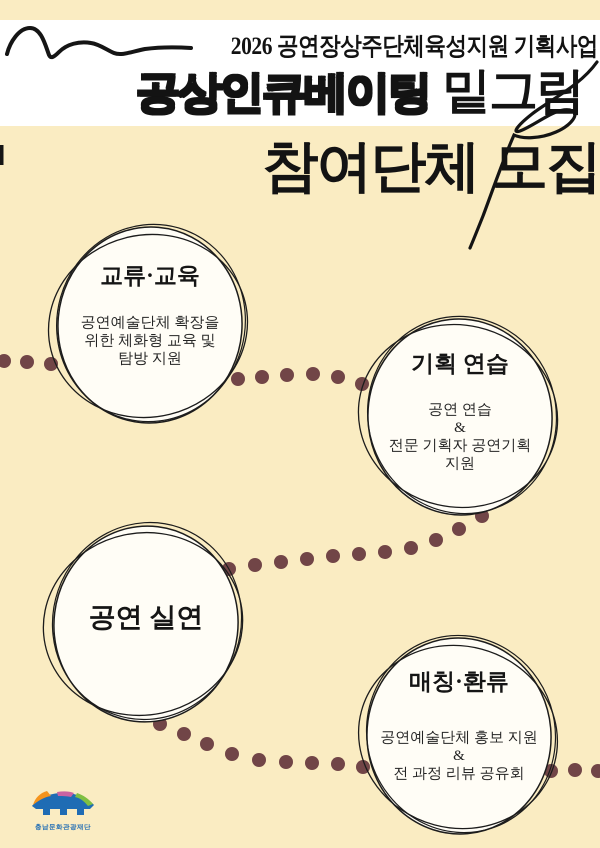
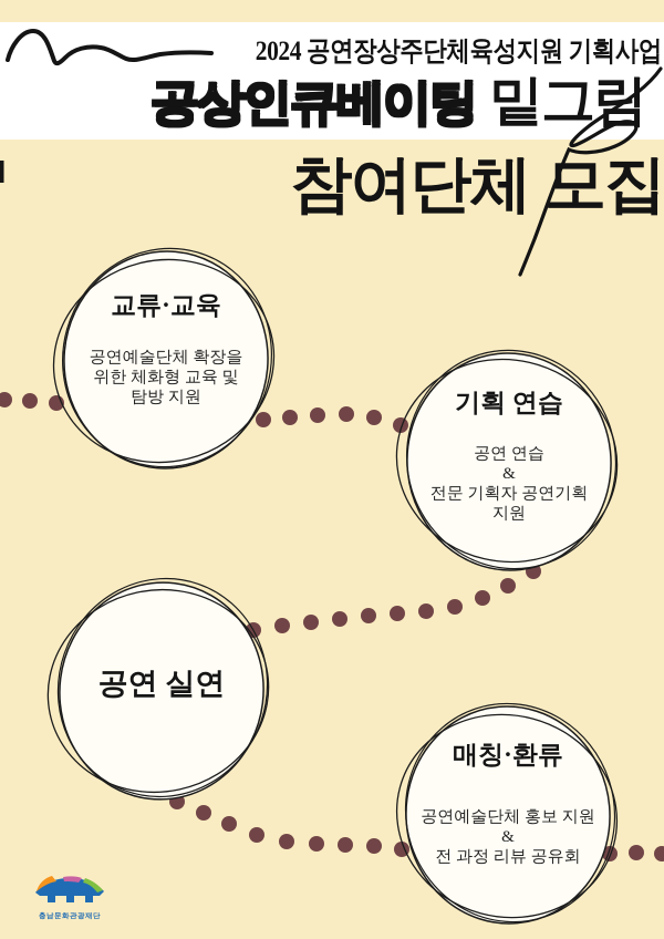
- 2026 공연장상주단체육성지원 기획사업
+ 2024 공연장상주단체육성지원 기획사업
  공상인큐베이팅
  밑그림
  참여단체 모집
  교류·교육
  공연예술단체 확장을
  위한 체화형 교육 및
  탐방 지원
  기획 연습
  공연 연습
  &
  전문 기획자 공연기획
  지원
  공연 실연
  매칭·환류
  공연예술단체 홍보 지원
  &
  전 과정 리뷰 공유회
